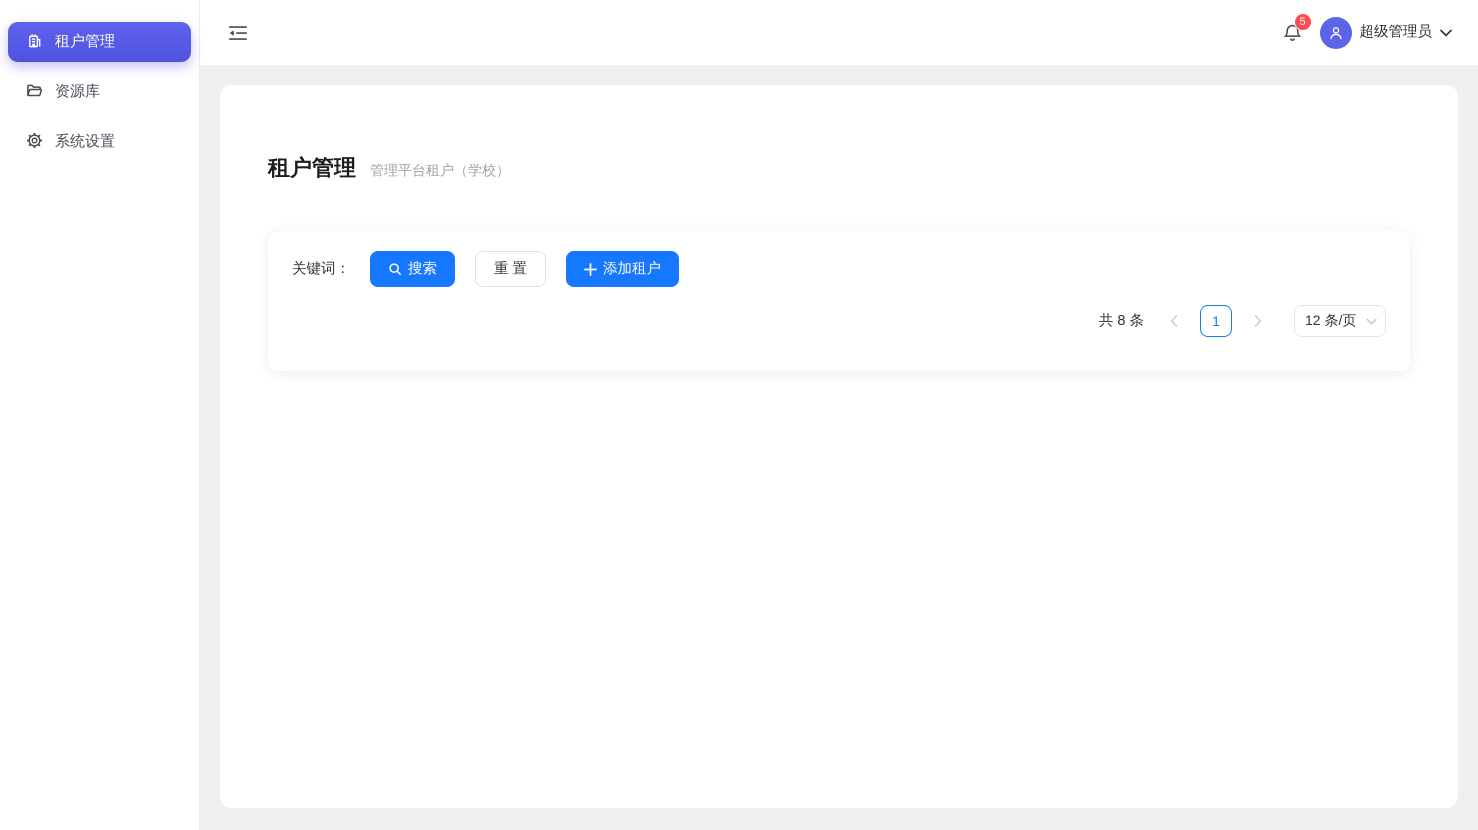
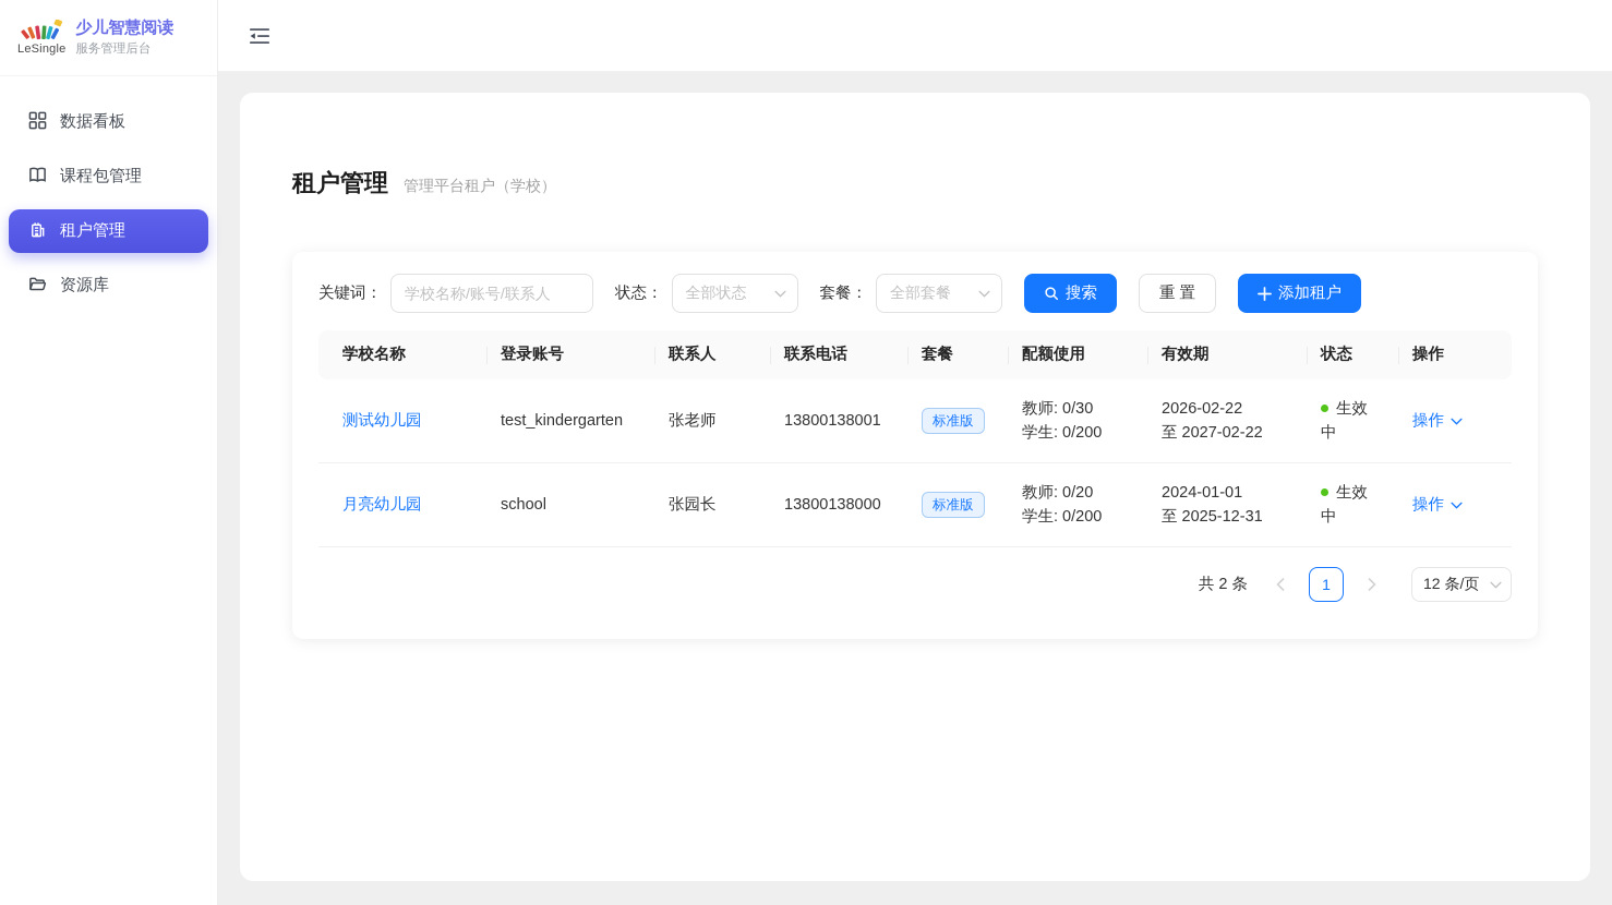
+ LeSingle
+ 少儿智慧阅读
+ 服务管理后台
+ 数据看板
+ 课程包管理
  租户管理
  资源库
- 系统设置
- 5
- 超级管理员
  租户管理
  管理平台租户（学校）
  关键词：
+ 学校名称/账号/联系人
+ 状态：
+ 全部状态
+ 套餐：
+ 全部套餐
  搜索
  重 置
  添加租户
+ 学校名称	登录账号	联系人	联系电话	套餐	配额使用	有效期	状态	操作
+ 测试幼儿园	test_kindergarten	张老师	13800138001	标准版	教师: 0/30 学生: 0/200	2026-02-22 至 2027-02-22	生效中	操作
+ 月亮幼儿园	school	张园长	13800138000	标准版	教师: 0/20 学生: 0/200	2024-01-01 至 2025-12-31	生效中	操作
- 共 8 条
+ 共 2 条
  1
  12 条/页
